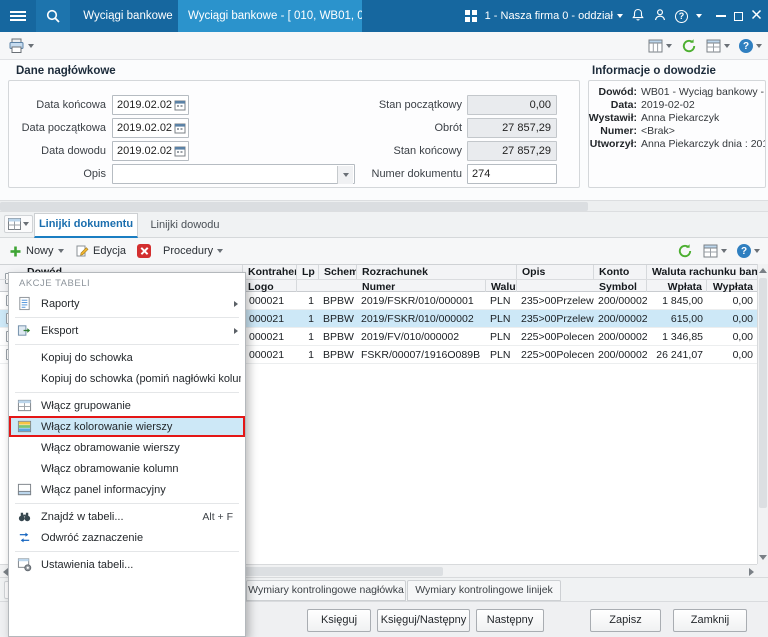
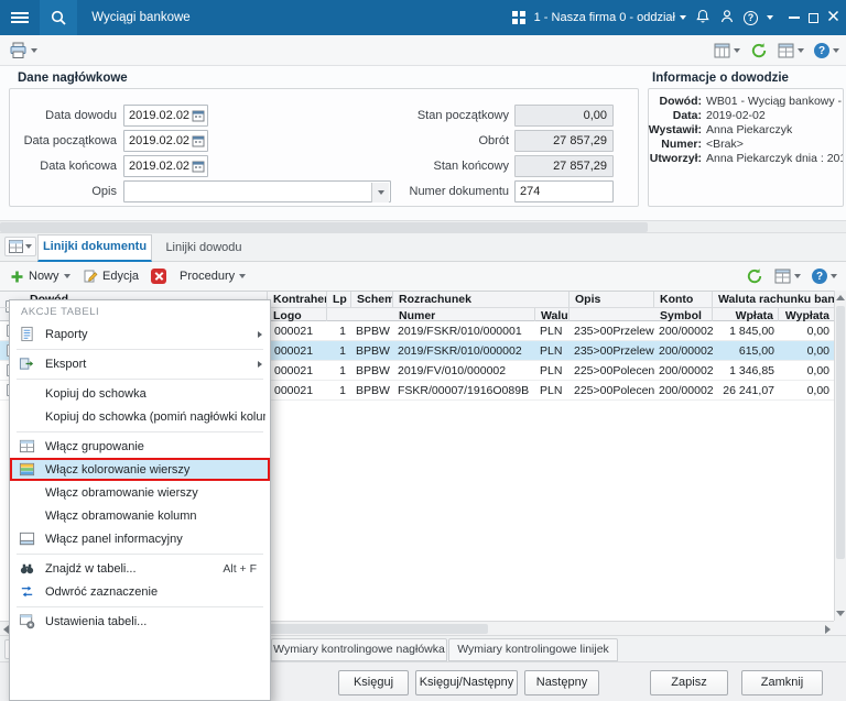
  Wyciągi bankowe
- Wyciągi bankowe - [ 010, WB01, 0
  1 - Nasza firma 0 - oddział
  ?
  ?
  Dane nagłówkowe
- Data końcowa
+ Data dowodu
  2019.02.02
  Data początkowa
  2019.02.02
- Data dowodu
+ Data końcowa
  2019.02.02
  Opis
  Stan początkowy
  0,00
  Obrót
  27 857,29
  Stan końcowy
  27 857,29
  Numer dokumentu
  274
  Informacje o dowodzie
  Dowód:
  WB01 - Wyciąg bankowy -
  Data:
  2019-02-02
  Wystawił:
  Anna Piekarczyk
  Numer:
  <Brak>
  Utworzył:
  Anna Piekarczyk dnia : 20
  Linijki dokumentu
  Linijki dowodu
  Nowy
  Edycja
  Procedury
  ?
  Kontrahe
  Lp
  Schem
  Rozrachunek
  Opis
  Konto
  Waluta rachunku ban
  Logo
  Numer
  Symbol
  Wpłata
  Wypłata
  000021
  1
  BPBW
  2019/FSKR/010/000001
  PLN
  235>00Przelew
  200/00002
  1 845,00
  0,00
  000021
  1
  BPBW
  2019/FSKR/010/000002
  PLN
  235>00Przelew
  200/00002
  615,00
  0,00
  000021
  1
  BPBW
  2019/FV/010/000002
  PLN
  225>00Polecen
  200/00002
  1 346,85
  0,00
  000021
  1
  BPBW
  FSKR/00007/1916O089B
  PLN
  225>00Polecen
  200/00002
  26 241,07
  0,00
  Wymiary kontrolingowe nagłówka
  Wymiary kontrolingowe linijek
  Księguj
  Księguj/Następny
  Następny
  Zapisz
  Zamknij
  AKCJE TABELI
  Raporty
  Eksport
  Kopiuj do schowka
  Kopiuj do schowka (pomiń nagłówki kolu
  Włącz grupowanie
  Włącz kolorowanie wierszy
  Włącz obramowanie wierszy
  Włącz obramowanie kolumn
  Włącz panel informacyjny
  Znajdź w tabeli...
  Alt + F
  Odwróć zaznaczenie
  Ustawienia tabeli...
